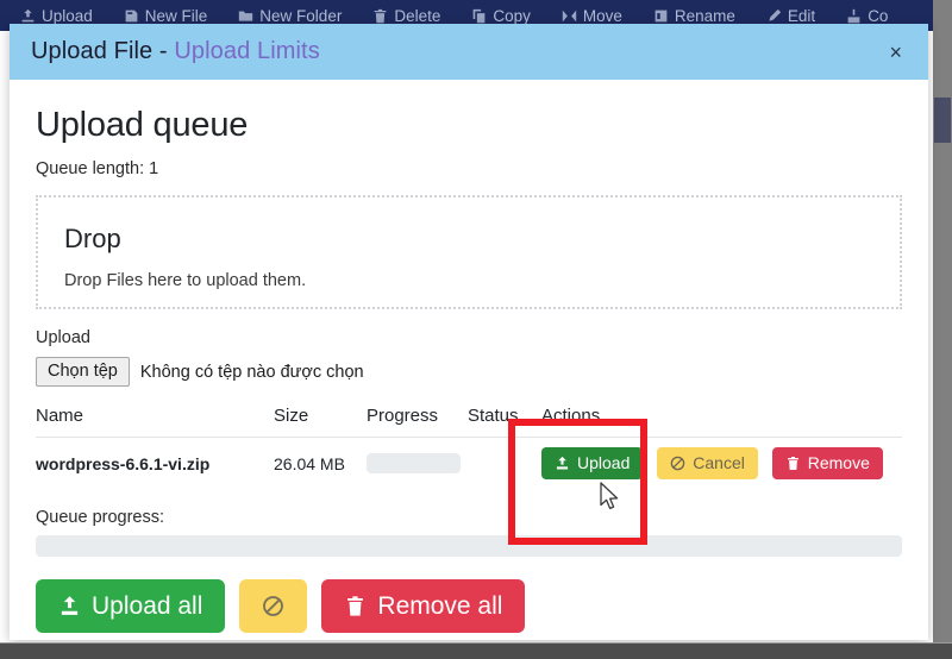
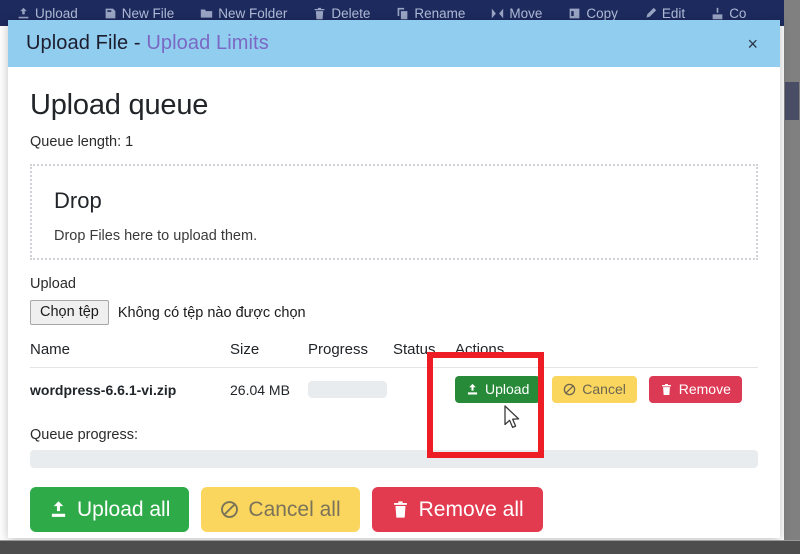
  Upload
  New File
  New Folder
  Delete
- Copy
+ Rename
  Move
- Rename
+ Copy
  Edit
  Co
  Upload File - Upload Limits
  ×
  Upload queue
  Queue length: 1
  Drop
  Drop Files here to upload them.
  Upload
  Chọn tệp
  Không có tệp nào được chọn
  Name	Size	Progress	Status	Actions
  wordpress-6.6.1-vi.zip	26.04 MB			Upload Cancel Remove
  Queue progress:
  Upload all
+ Cancel all
  Remove all
